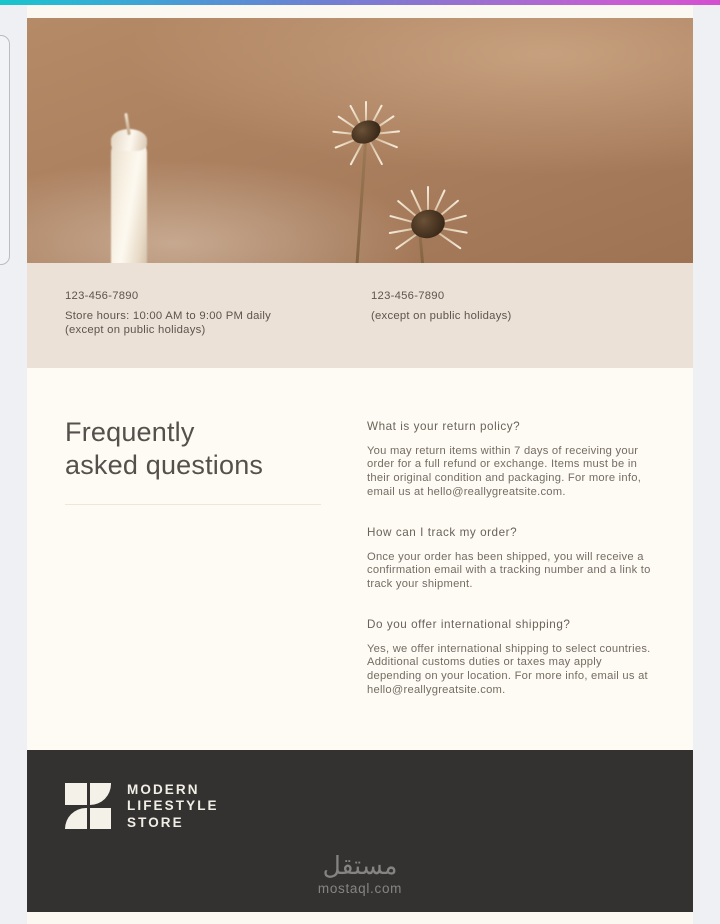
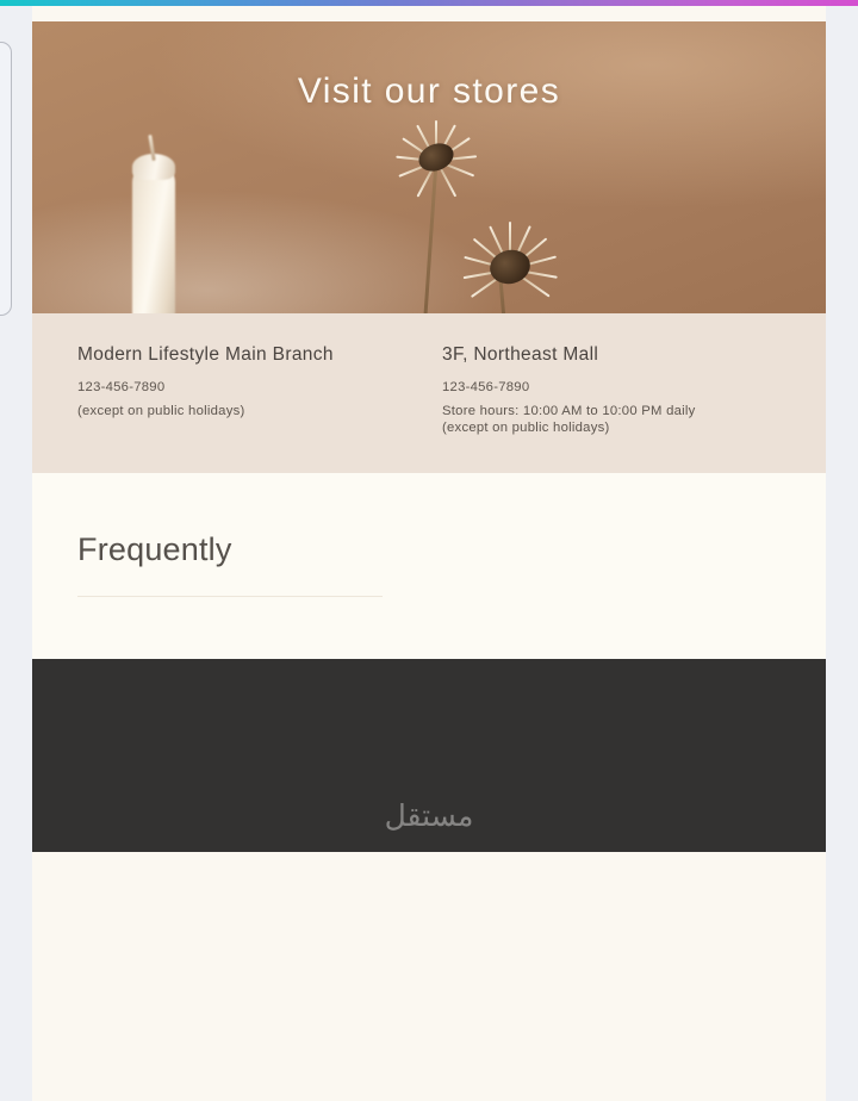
+ Visit our stores
+ Modern Lifestyle Main Branch
  123-456-7890
- Store hours: 10:00 AM to 9:00 PM daily
  (except on public holidays)
+ 3F, Northeast Mall
  123-456-7890
+ Store hours: 10:00 AM to 10:00 PM daily
  (except on public holidays)
  Frequently
- asked questions
- What is your return policy?
- You may return items within 7 days of receiving your order for a full refund or exchange. Items must be in their original condition and packaging. For more info, email us at hello@reallygreatsite.com.
- How can I track my order?
- Once your order has been shipped, you will receive a confirmation email with a tracking number and a link to track your shipment.
- Do you offer international shipping?
- Yes, we offer international shipping to select countries. Additional customs duties or taxes may apply depending on your location. For more info, email us at hello@reallygreatsite.com.
- MODERN
- LIFESTYLE
- STORE
  مستقل
- mostaql.com
